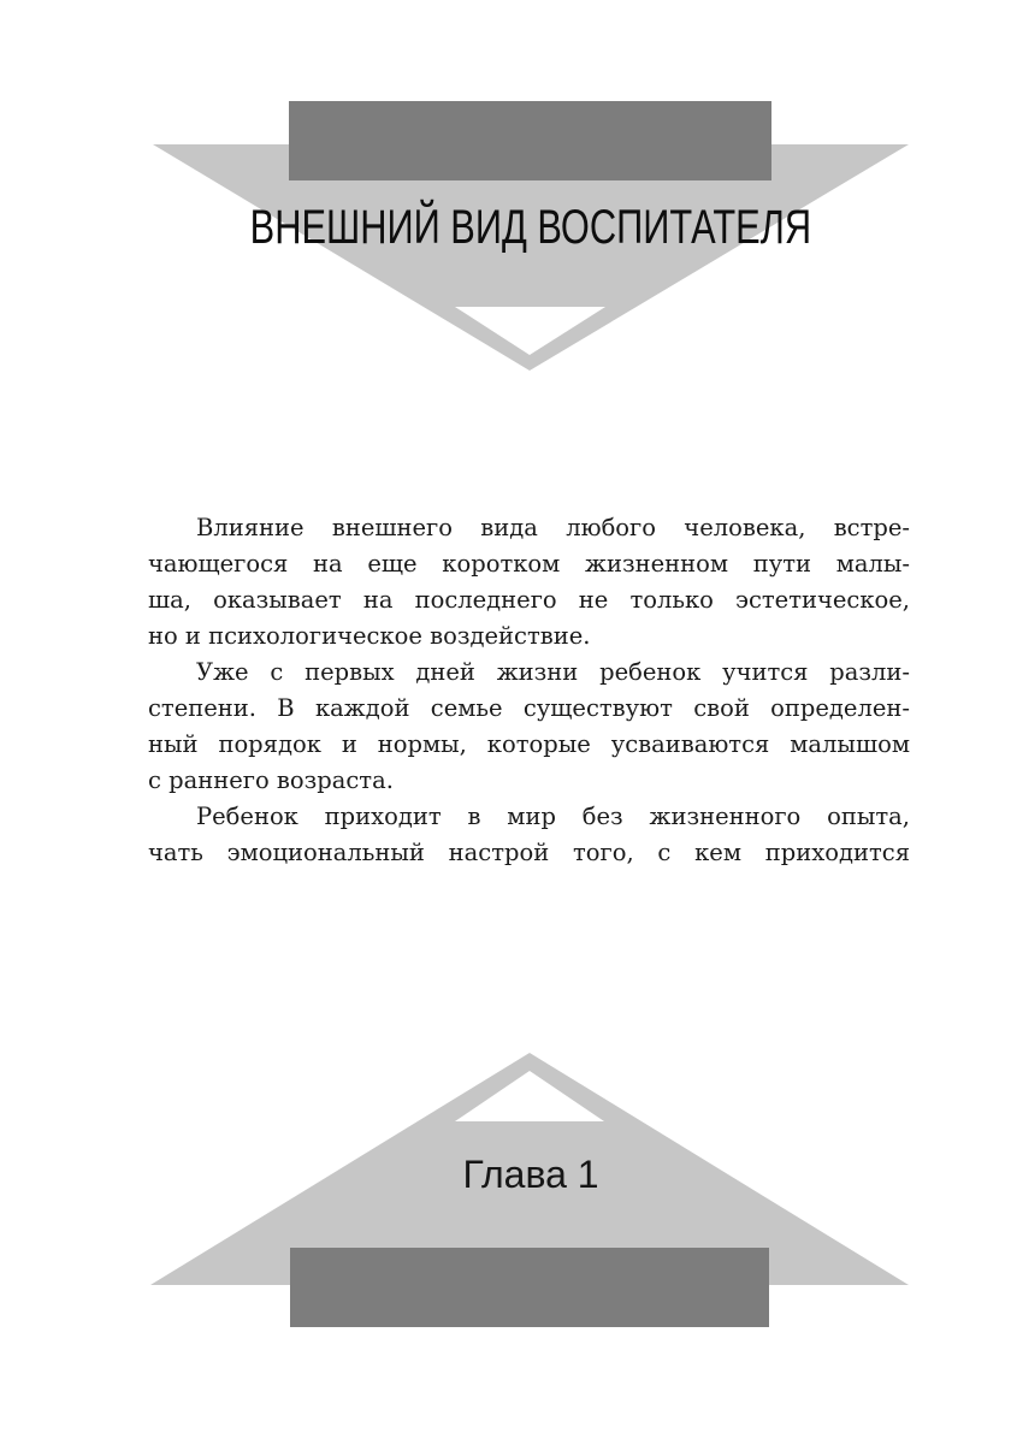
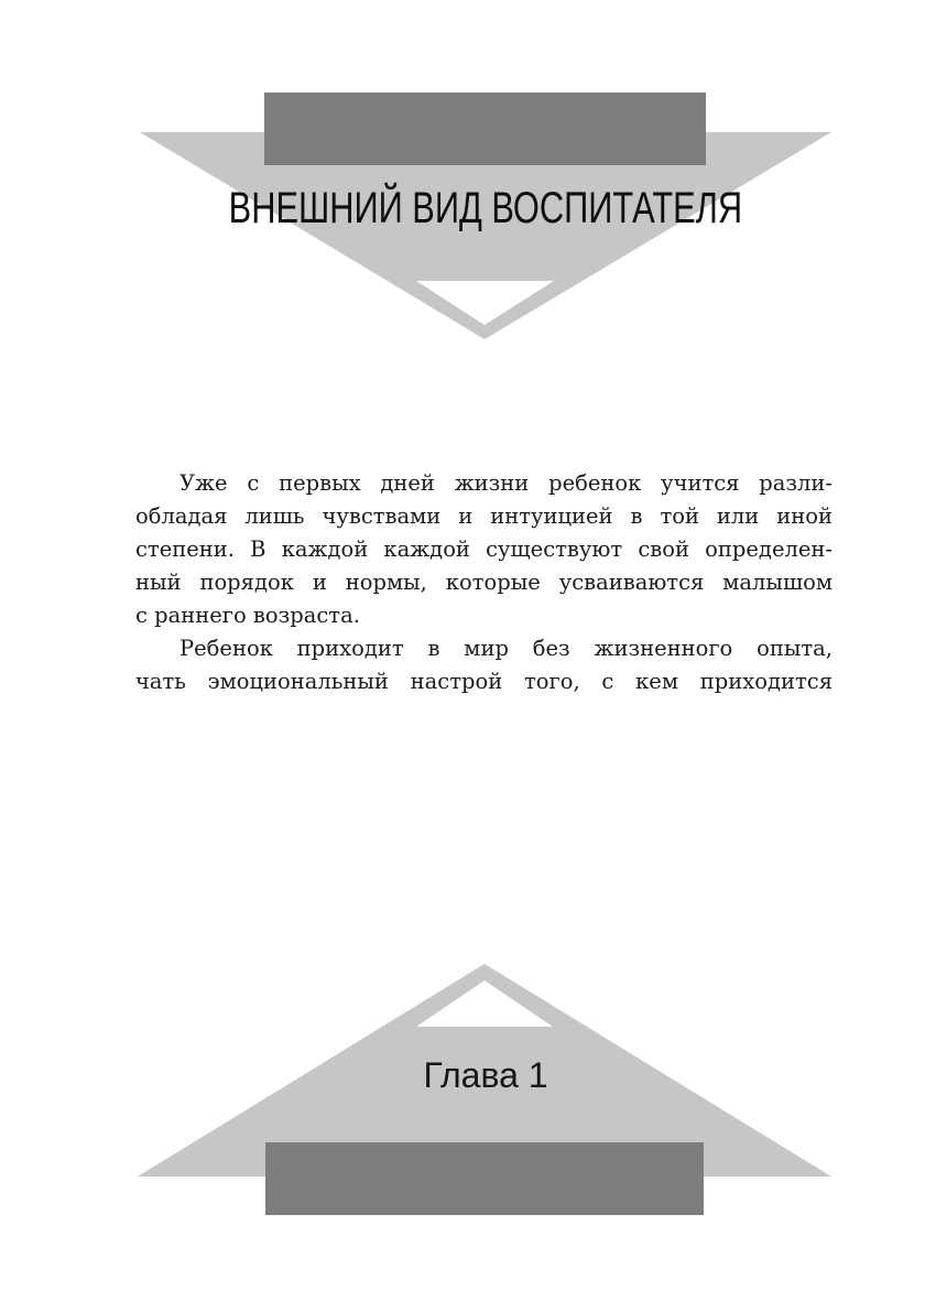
  ВНЕШНИЙ ВИД ВОСПИТАТЕЛЯ
- Влияние внешнего вида любого человека, встре-
- чающегося на еще коротком жизненном пути малы-
- ша, оказывает на последнего не только эстетическое,
- но и психологическое воздействие.
  Уже с первых дней жизни ребенок учится разли-
+ обладая лишь чувствами и интуицией в той или иной
- степени. В каждой семье существуют свой определен-
+ степени. В каждой каждой существуют свой определен-
  ный порядок и нормы, которые усваиваются малышом
  с раннего возраста.
  Ребенок приходит в мир без жизненного опыта,
  чать эмоциональный настрой того, с кем приходится
  Глава 1
